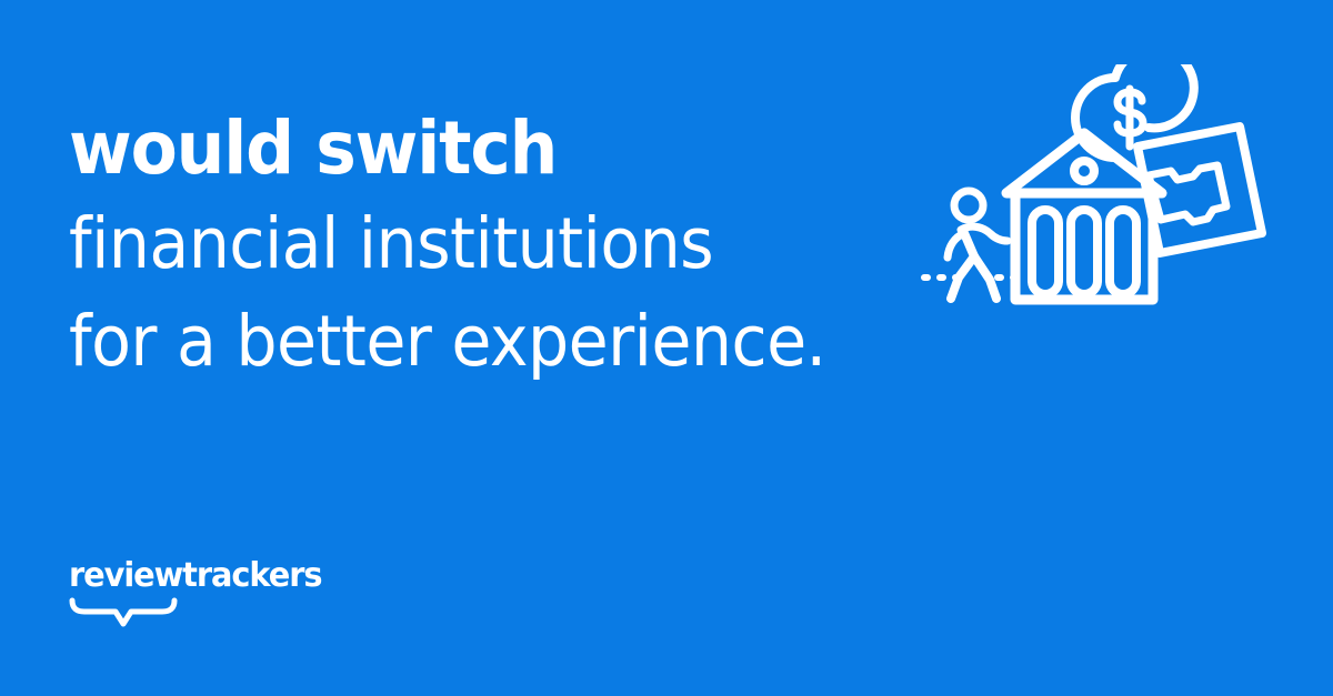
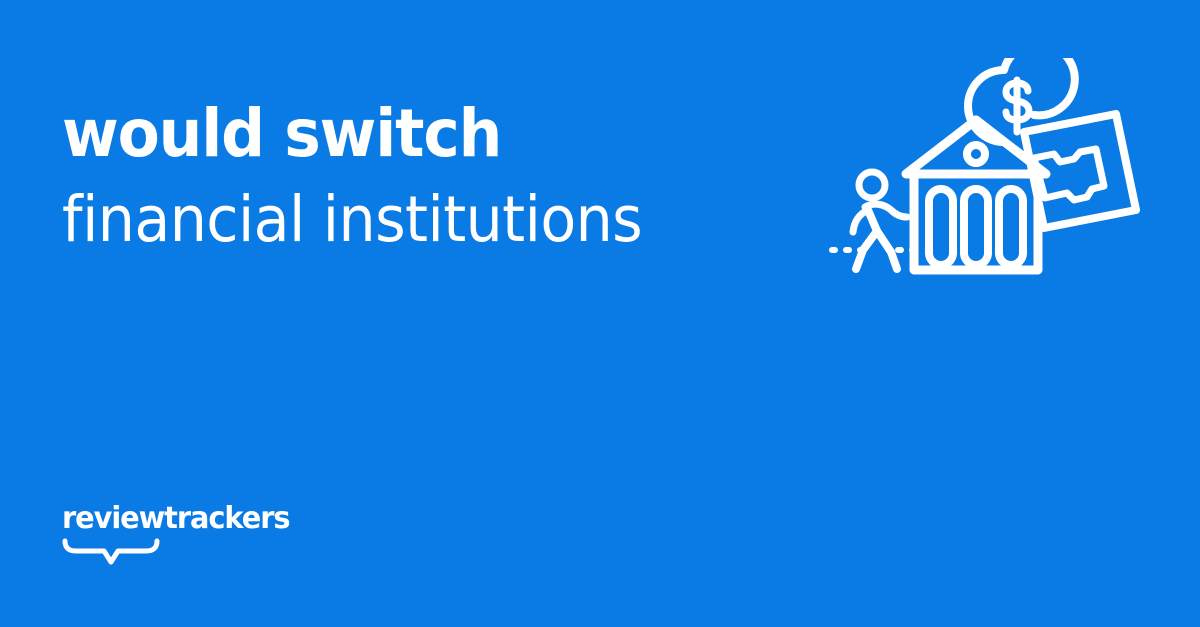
  would switch
  financial institutions
- for a better experience.
  reviewtrackers
